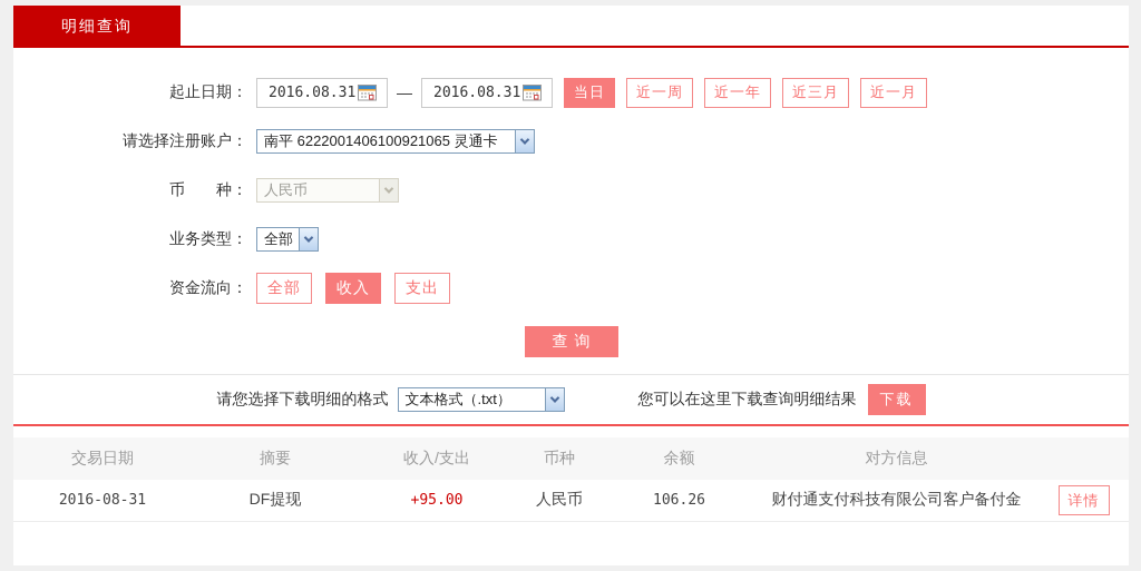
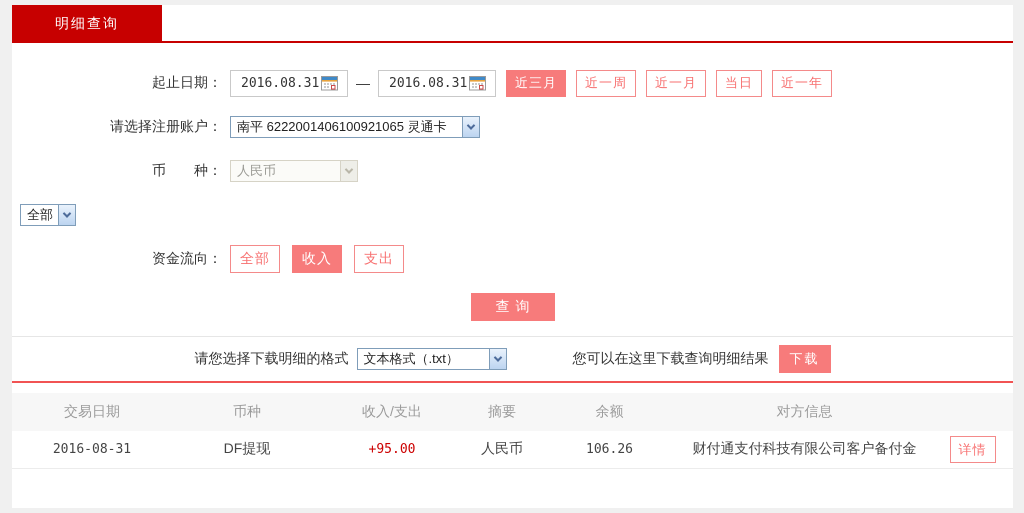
  明细查询
  起止日期：
  2016.08.31
  —
  2016.08.31
- 当日
+ 近三月
  近一周
- 近一年
+ 近一月
- 近三月
+ 当日
- 近一月
+ 近一年
  请选择注册账户：
  南平 6222001406100921065 灵通卡
  币 种：
  人民币
- 业务类型：
  全部
  资金流向：
  全部
  收入
  支出
  查询
  请您选择下载明细的格式
  文本格式（.txt）
  您可以在这里下载查询明细结果
  下载
  交易日期
- 摘要
+ 币种
  收入/支出
- 币种
+ 摘要
  余额
  对方信息
  2016-08-31
  DF提现
  +95.00
  人民币
  106.26
  财付通支付科技有限公司客户备付金
  详情
